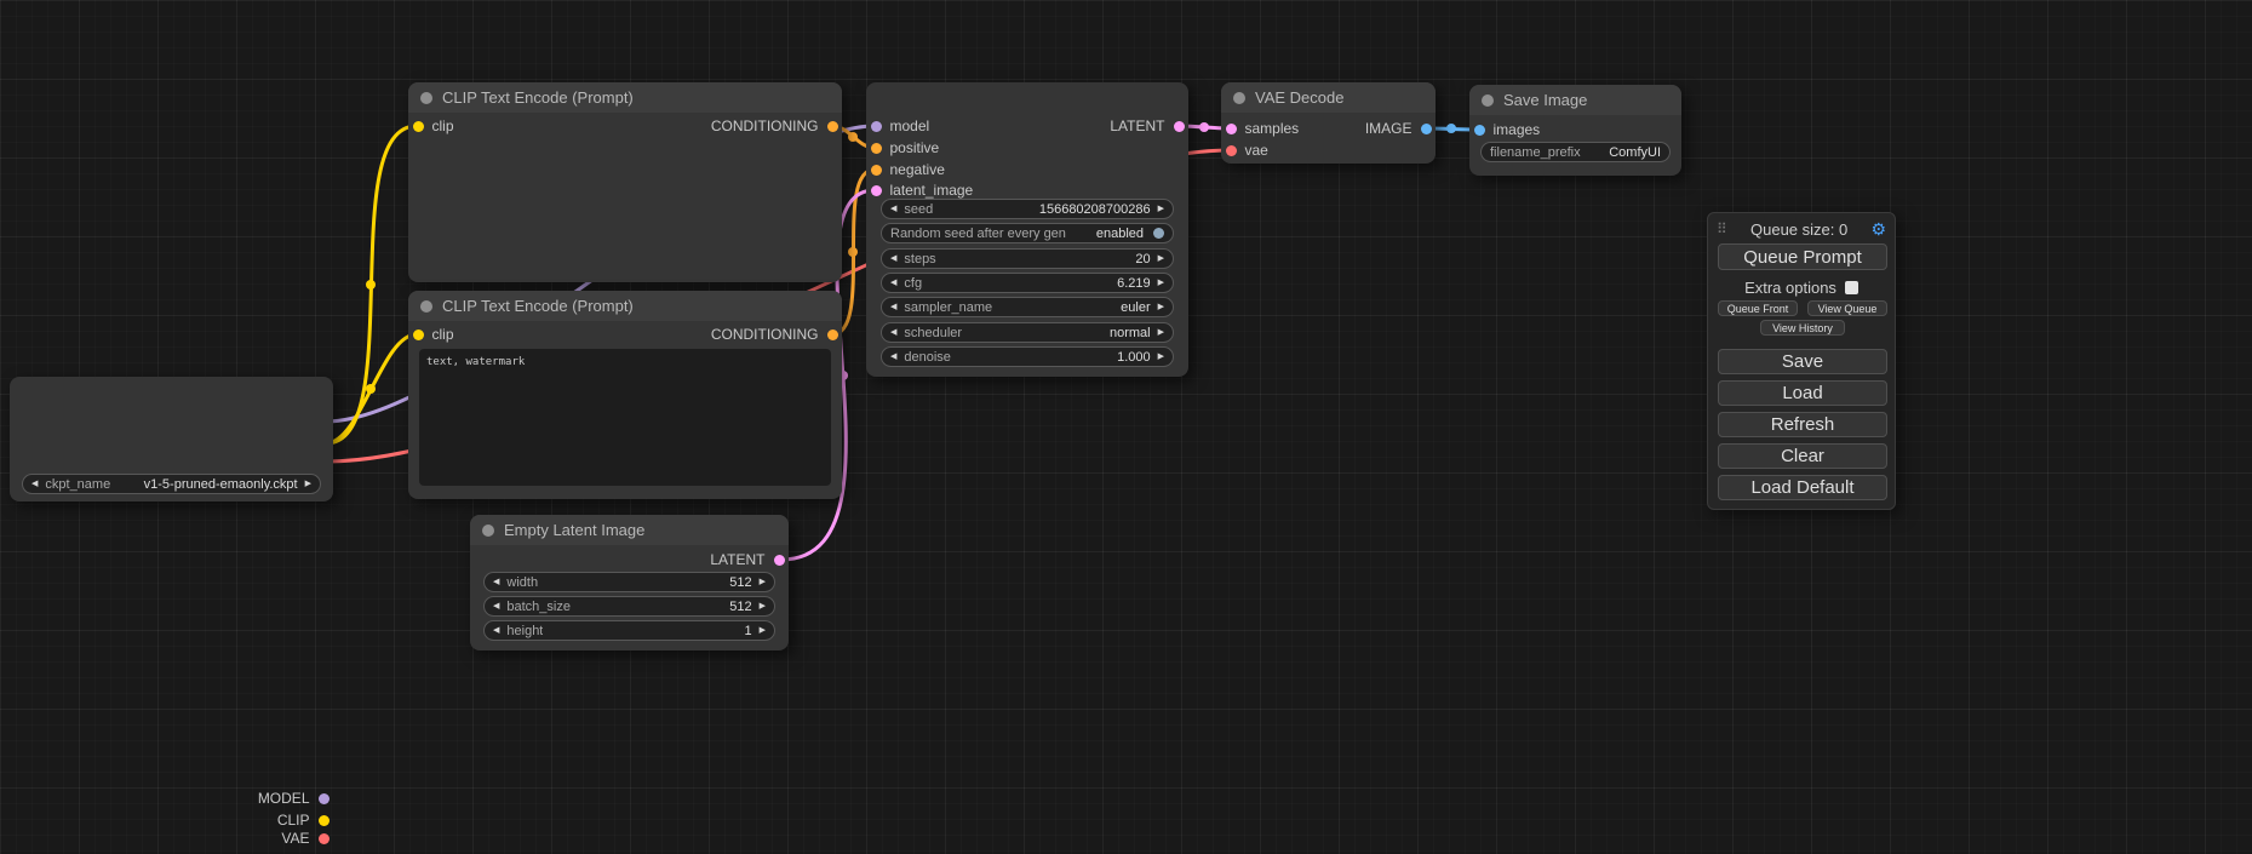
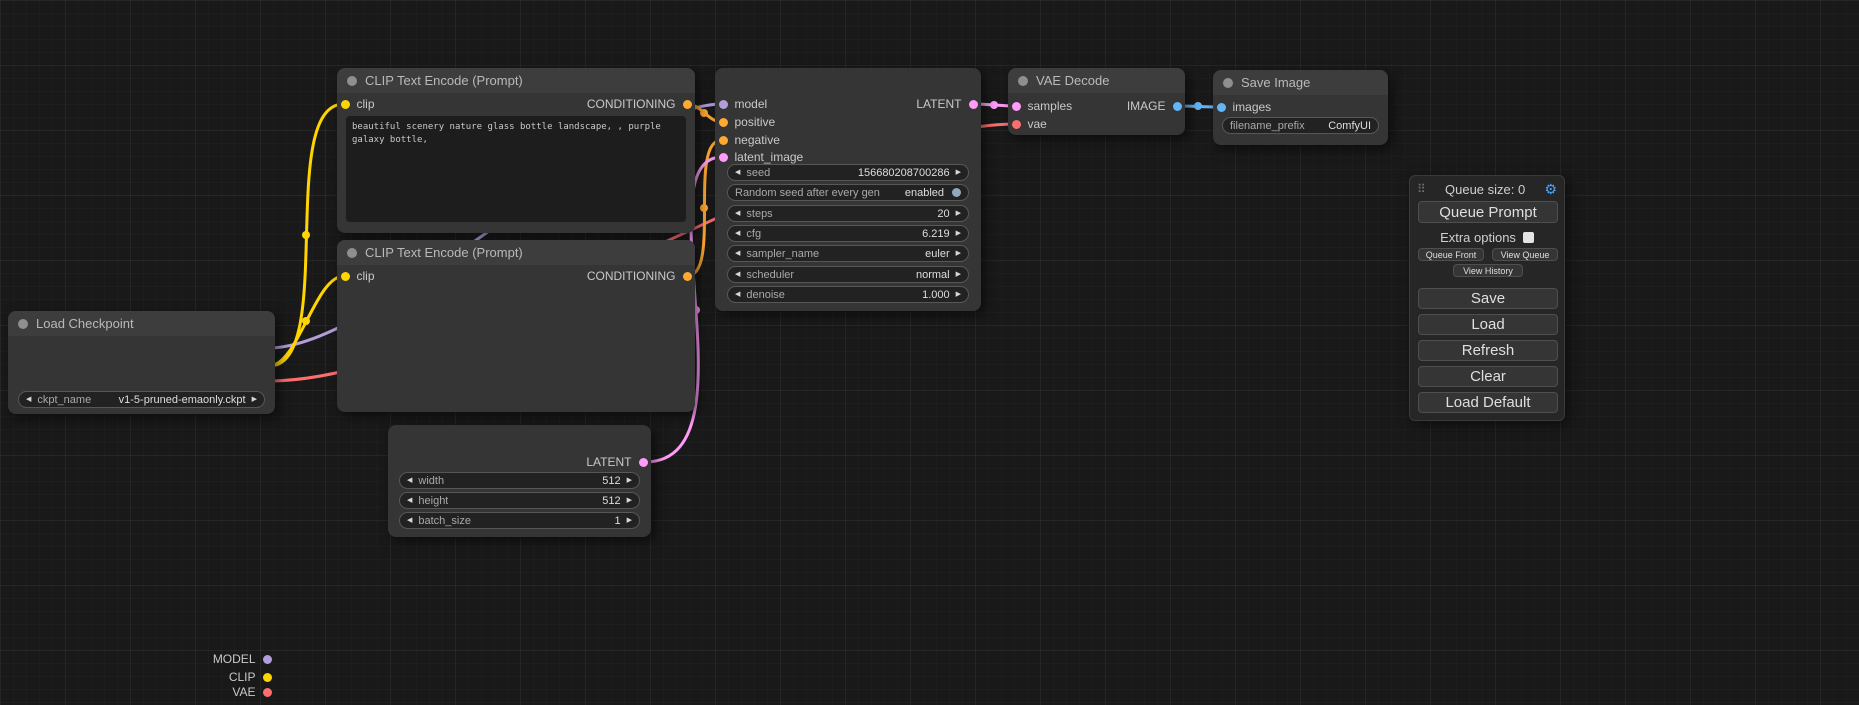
+ Load Checkpoint
  MODEL
  CLIP
  VAE
  ckpt_name
  v1-5-pruned-emaonly.ckpt
  CLIP Text Encode (Prompt)
  clip
  CONDITIONING
+ beautiful scenery nature glass bottle landscape, , purple galaxy bottle,
  CLIP Text Encode (Prompt)
  clip
  CONDITIONING
- text, watermark
- Empty Latent Image
  LATENT
  width
  512
- batch_size
+ height
  512
- height
+ batch_size
  1
  model
  positive
  negative
  latent_image
  LATENT
  seed
  156680208700286
  Random seed after every gen
  enabled
  steps
  20
  cfg
  6.219
  sampler_name
  euler
  scheduler
  normal
  denoise
  1.000
  VAE Decode
  samples
  IMAGE
  vae
  Save Image
  images
  filename_prefix
  ComfyUI
  ⠿
  Queue size: 0
  ⚙
  Queue Prompt
  Extra options
  Queue Front
  View Queue
  View History
  Save
  Load
  Refresh
  Clear
  Load Default
